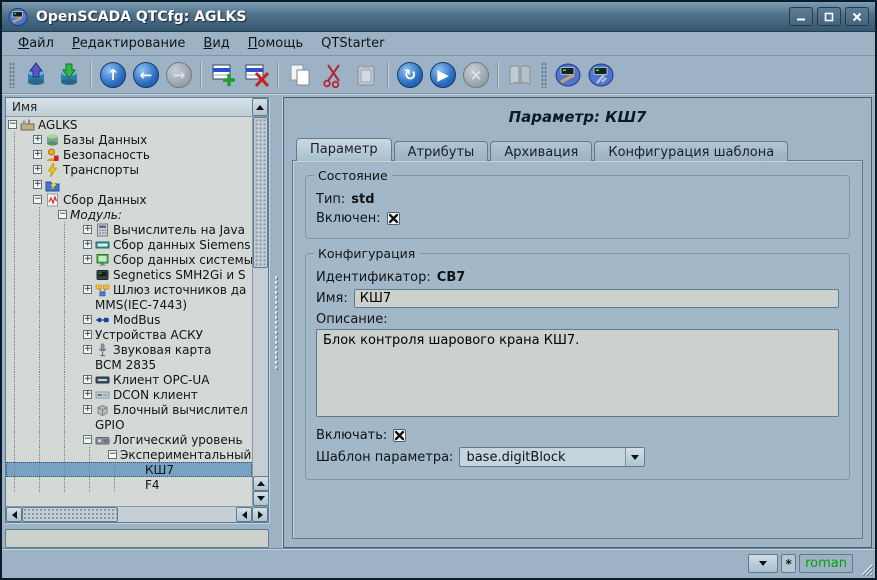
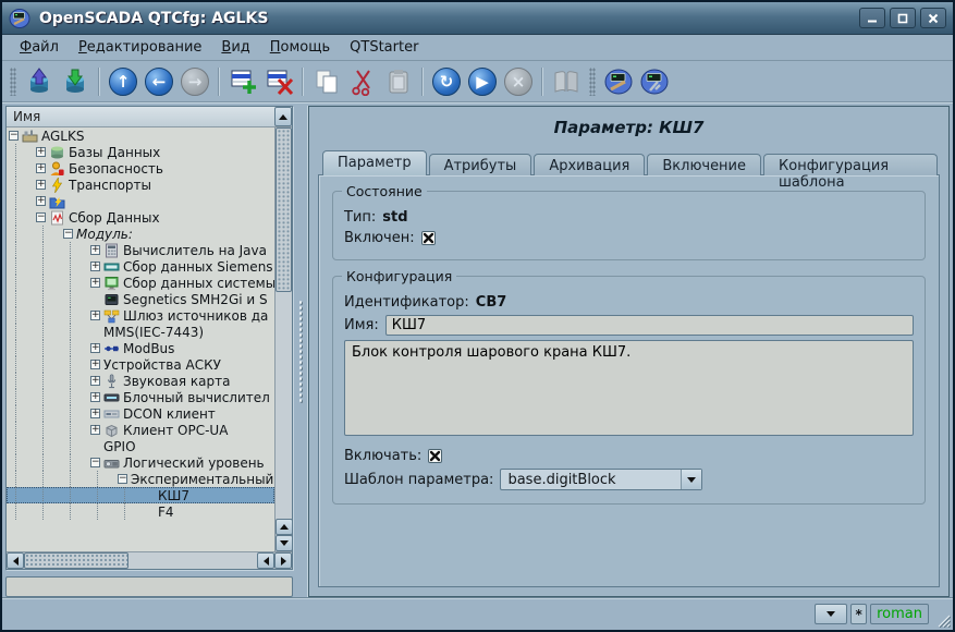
  OpenSCADA QTCfg: AGLKS
  Файл
  Редактирование
  Вид
  Помощь
  QTStarter
  ↑
  ←
  →
  ↻
  ▶
  ×
  Имя
  −
  AGLKS
  +
  Базы Данных
  +
  Безопасность
  +
  Транспорты
  +
  −
  Сбор Данных
  −
  Модуль:
  +
  Вычислитель на Java
  +
  Сбор данных Siemens
  +
  Сбор данных системы
  Segnetics SMH2Gi и S
  +
  Шлюз источников да
  MMS(IEC-7443)
  +
  ModBus
  +
  Устройства АСКУ
  +
  Звуковая карта
- BCM 2835
  +
- Клиент OPC-UA
+ Блочный вычислител
  +
  DCON клиент
  +
- Блочный вычислител
+ Клиент OPC-UA
  GPIO
  −
  Логический уровень
  −
  Экспериментальный
  КШ7
  F4
  Параметр: КШ7
  Параметр
  Атрибуты
  Архивация
+ Включение
  Конфигурация шаблона
  Состояние
  Тип:
  std
  Включен:
  Конфигурация
  Идентификатор:
  СВ7
  Имя:
  КШ7
- Описание:
  Блок контроля шарового крана КШ7.
  Включать:
  Шаблон параметра:
  base.digitBlock
  *
  roman
